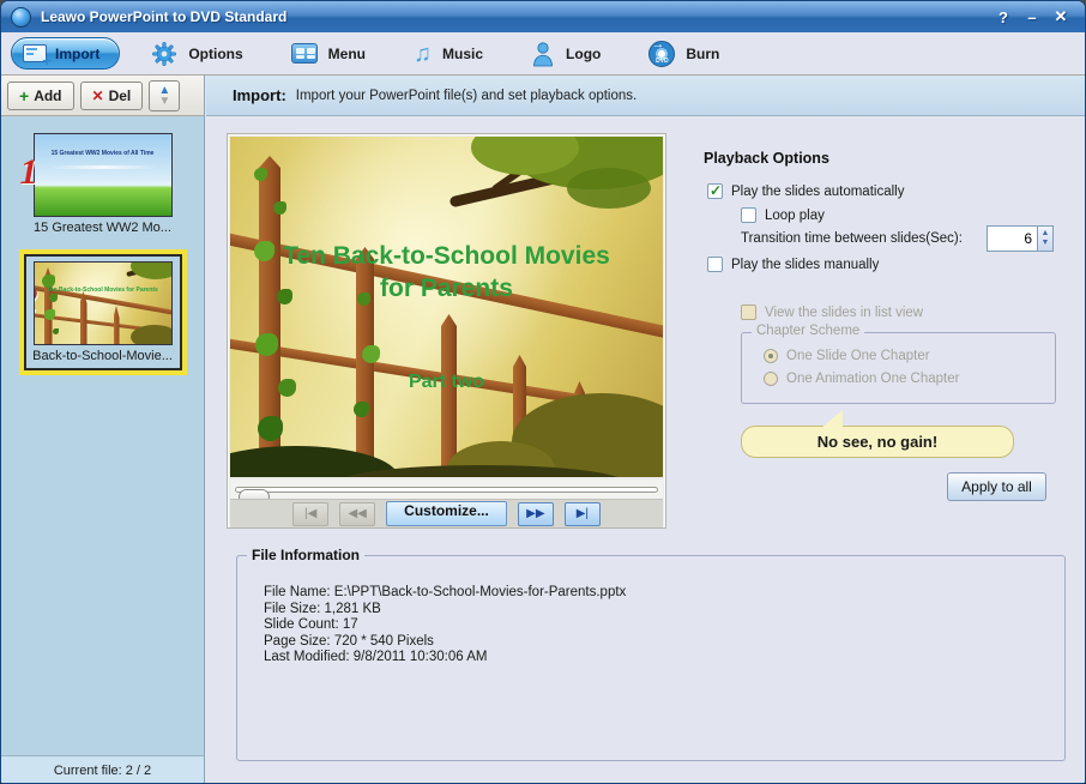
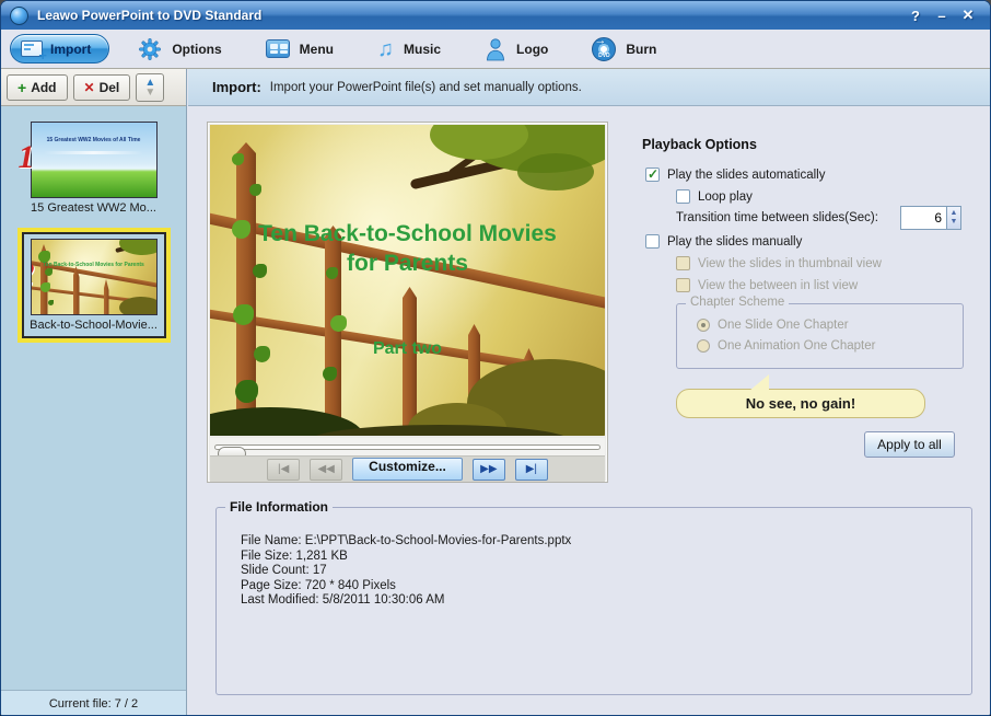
  Leawo PowerPoint to DVD Standard
  ?
  –
  ✕
  +
  Import
  Options
  Menu
  ♫
  Music
  Logo
  →
  Burn
  +
  Add
  ✕
  Del
  ▲
  ▼
  1
  15 Greatest WW2 Mo...
  Back-to-School-Movie...
- Current file: 2 / 2
+ Current file: 7 / 2
  Import:
- Import your PowerPoint file(s) and set playback options.
+ Import your PowerPoint file(s) and set manually options.
  Ten Back-to-School Movies for Parents
  Part two
  |◀
  ◀◀
  Customize...
  ▶▶
  ▶|
  Playback Options
  Play the slides automatically
  Loop play
  Transition time between slides(Sec):
  6
  Play the slides manually
+ View the slides in thumbnail view
- View the slides in list view
+ View the between in list view
  Chapter Scheme
  One Slide One Chapter
  One Animation One Chapter
  No see, no gain!
  Apply to all
  File Information
  File Name: E:\PPT\Back-to-School-Movies-for-Parents.pptx
  File Size: 1,281 KB
  Slide Count: 17
- Page Size: 720 * 540 Pixels
+ Page Size: 720 * 840 Pixels
- Last Modified: 9/8/2011 10:30:06 AM
+ Last Modified: 5/8/2011 10:30:06 AM
